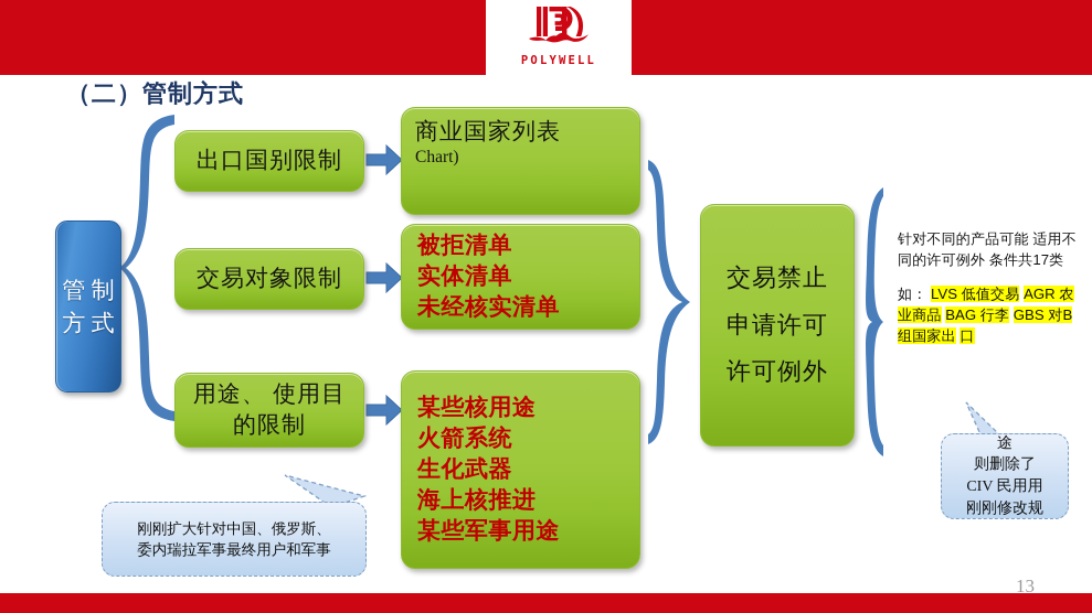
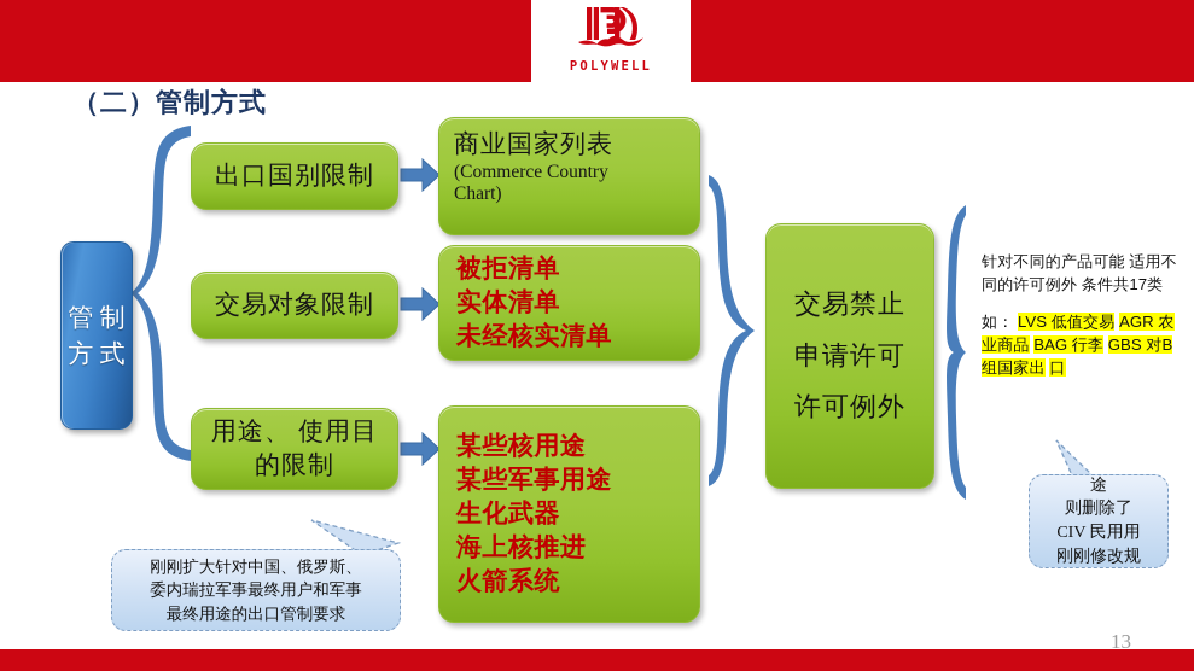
  POLYWELL
  （二）管制方式
  管 制 方 式
  出口国别限制
  交易对象限制
  用途、 使用目
  的限制
  商业国家列表
+ (Commerce Country
  Chart)
  被拒清单
  实体清单
  未经核实清单
  某些核用途
- 火箭系统
+ 某些军事用途
  生化武器
  海上核推进
- 某些军事用途
+ 火箭系统
  交易禁止
  申请许可
  许可例外
  针对不同的产品可能 适用不同的许可例外 条件共17类 如： LVS 低值交易 AGR 农业商品 BAG 行李 GBS 对B组国家出 口
  刚刚扩大针对中国、俄罗斯、
  委内瑞拉军事最终用户和军事
+ 最终用途的出口管制要求
  途
  则删除了
  CIV 民用用
  刚刚修改规
  13
